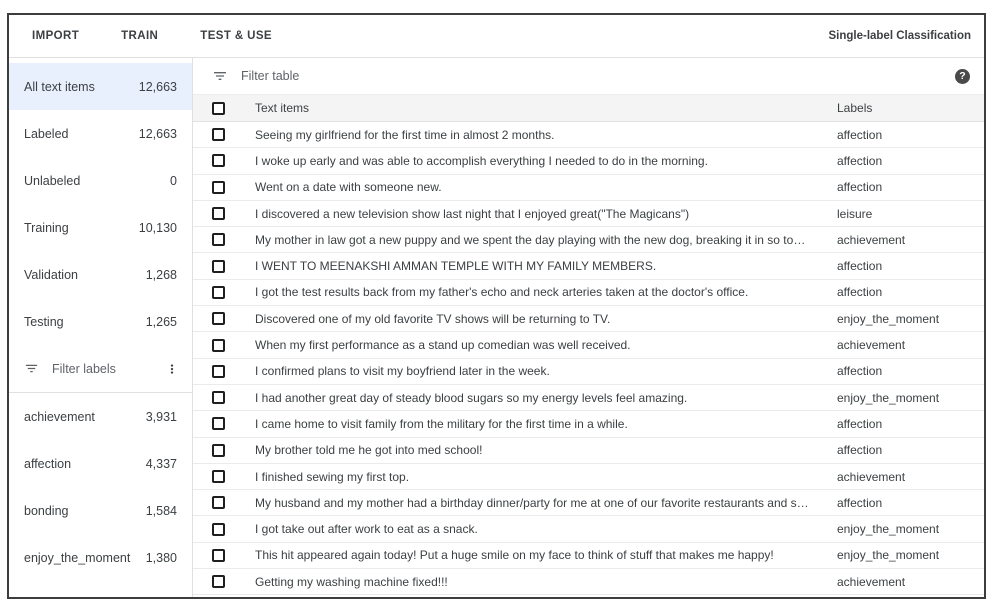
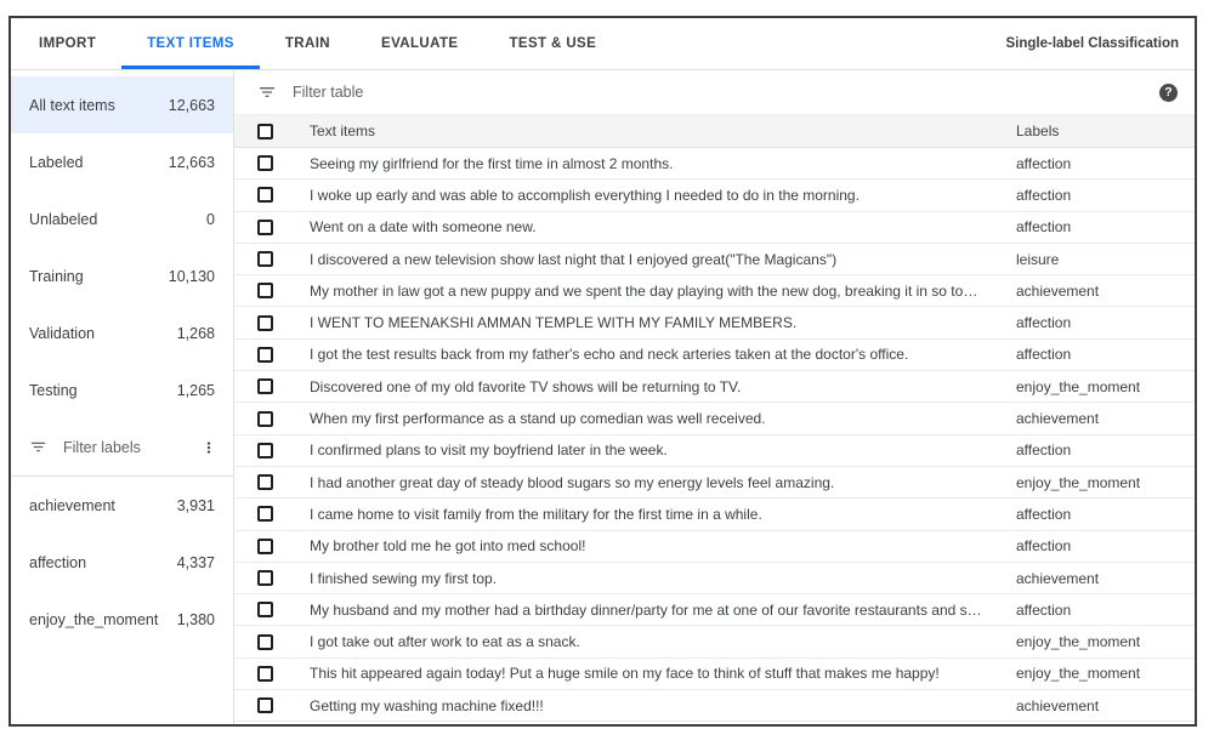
  IMPORT
+ TEXT ITEMS
  TRAIN
+ EVALUATE
  TEST & USE
  Single-label Classification
  All text items
  12,663
  Labeled
  12,663
  Unlabeled
  0
  Training
  10,130
  Validation
  1,268
  Testing
  1,265
  Filter labels
  achievement
  3,931
  affection
  4,337
- bonding
- 1,584
  enjoy_the_moment
  1,380
  Filter table
  ?
  Text items
  Labels
  Seeing my girlfriend for the first time in almost 2 months.
  affection
  I woke up early and was able to accomplish everything I needed to do in the morning.
  affection
  Went on a date with someone new.
  affection
  I discovered a new television show last night that I enjoyed great("The Magicans")
  leisure
  My mother in law got a new puppy and we spent the day playing with the new dog, breaking it in so to…
  achievement
  I WENT TO MEENAKSHI AMMAN TEMPLE WITH MY FAMILY MEMBERS.
  affection
  I got the test results back from my father's echo and neck arteries taken at the doctor's office.
  affection
  Discovered one of my old favorite TV shows will be returning to TV.
  enjoy_the_moment
  When my first performance as a stand up comedian was well received.
  achievement
  I confirmed plans to visit my boyfriend later in the week.
  affection
  I had another great day of steady blood sugars so my energy levels feel amazing.
  enjoy_the_moment
  I came home to visit family from the military for the first time in a while.
  affection
  My brother told me he got into med school!
  affection
  I finished sewing my first top.
  achievement
  My husband and my mother had a birthday dinner/party for me at one of our favorite restaurants and s…
  affection
  I got take out after work to eat as a snack.
  enjoy_the_moment
  This hit appeared again today! Put a huge smile on my face to think of stuff that makes me happy!
  enjoy_the_moment
  Getting my washing machine fixed!!!
  achievement
